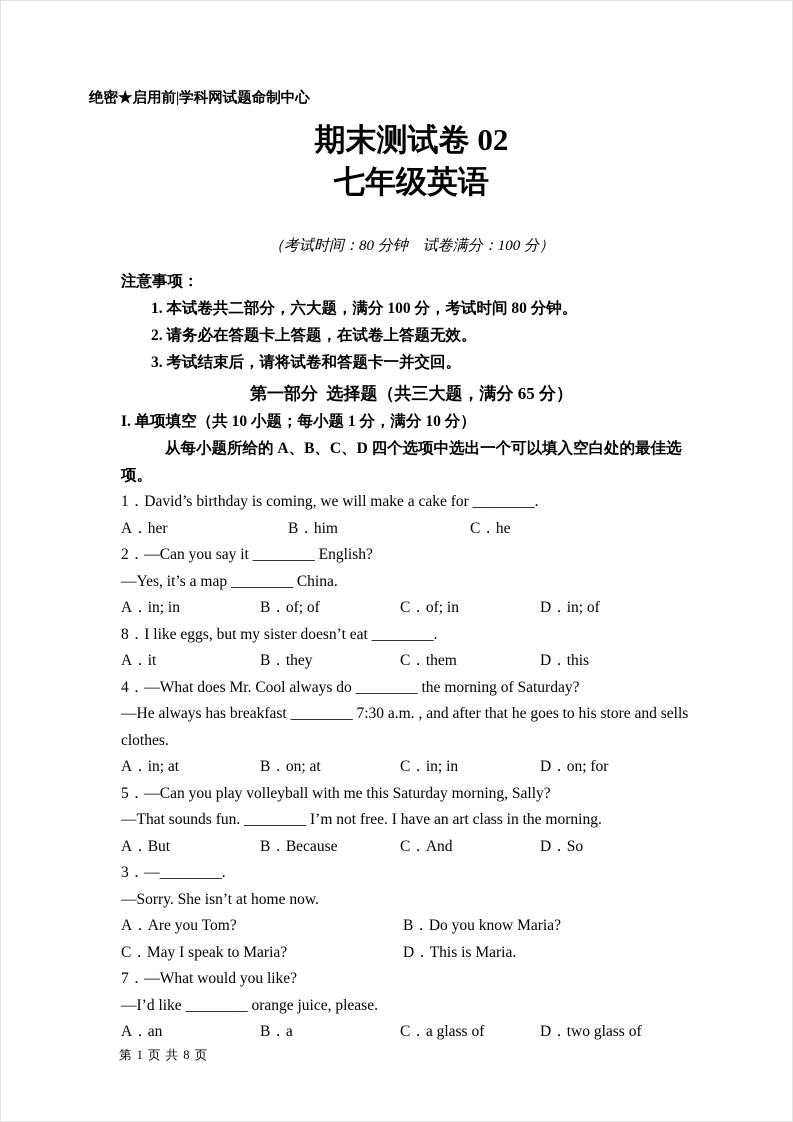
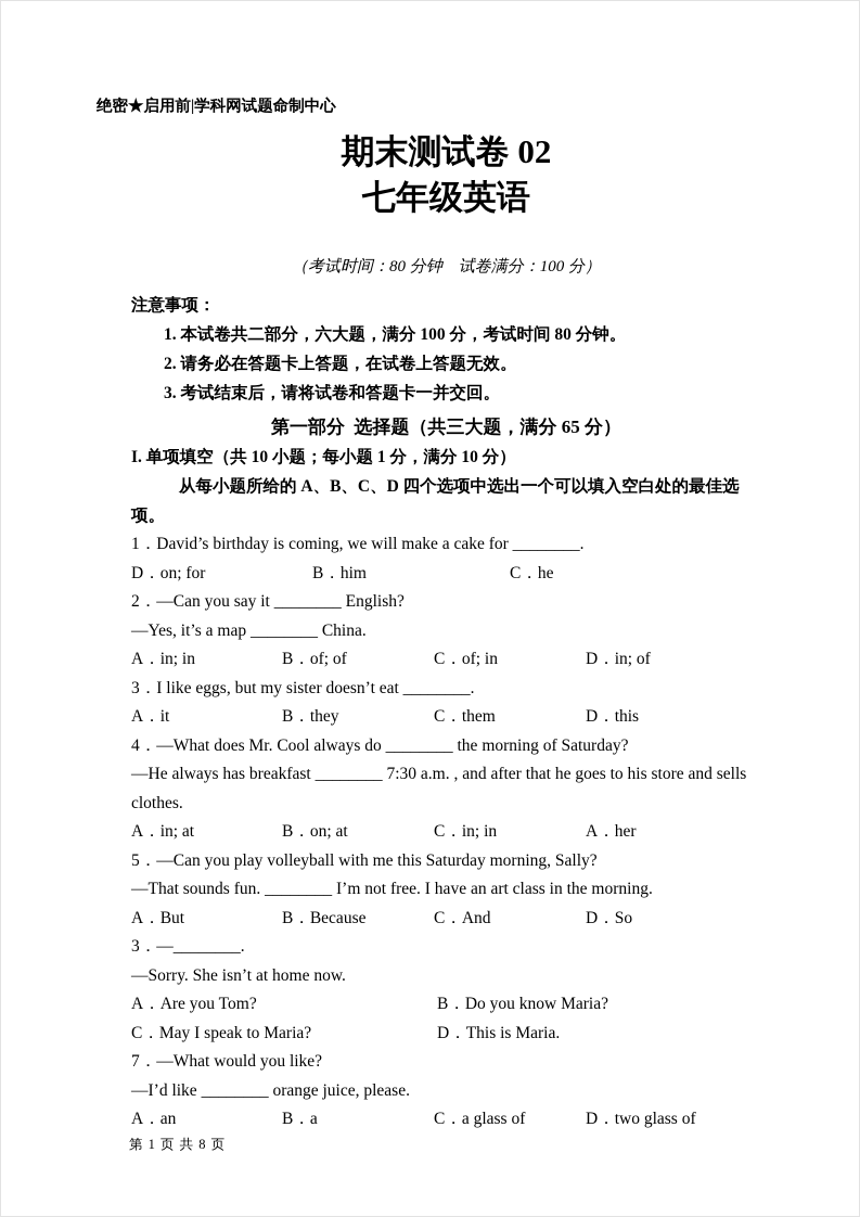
  绝密★启用前|学科网试题命制中心
  期末测试卷 02
  七年级英语
  （考试时间：80 分钟 试卷满分：100 分）
  注意事项：
  1. 本试卷共二部分，六大题，满分 100 分，考试时间 80 分钟。
  2. 请务必在答题卡上答题，在试卷上答题无效。
  3. 考试结束后，请将试卷和答题卡一并交回。
  第一部分 选择题（共三大题，满分 65 分）
  I. 单项填空（共 10 小题；每小题 1 分，满分 10 分）
  从每小题所给的 A、B、C、D 四个选项中选出一个可以填入空白处的最佳选项。
  1．David’s birthday is coming, we will make a cake for ________.
- A．her
+ D．on; for
  B．him
  C．he
  2．—Can you say it ________ English?
  —Yes, it’s a map ________ China.
  A．in; in
  B．of; of
  C．of; in
  D．in; of
- 8．I like eggs, but my sister doesn’t eat ________.
+ 3．I like eggs, but my sister doesn’t eat ________.
  A．it
  B．they
  C．them
  D．this
  4．—What does Mr. Cool always do ________ the morning of Saturday?
  —He always has breakfast ________ 7:30 a.m. , and after that he goes to his store and sells
  clothes.
  A．in; at
  B．on; at
  C．in; in
- D．on; for
+ A．her
  5．—Can you play volleyball with me this Saturday morning, Sally?
  —That sounds fun. ________ I’m not free. I have an art class in the morning.
  A．But
  B．Because
  C．And
  D．So
  3．—________.
  —Sorry. She isn’t at home now.
  A．Are you Tom?
  B．Do you know Maria?
  C．May I speak to Maria?
  D．This is Maria.
  7．—What would you like?
  —I’d like ________ orange juice, please.
  A．an
  B．a
  C．a glass of
  D．two glass of
  第 1 页 共 8 页
